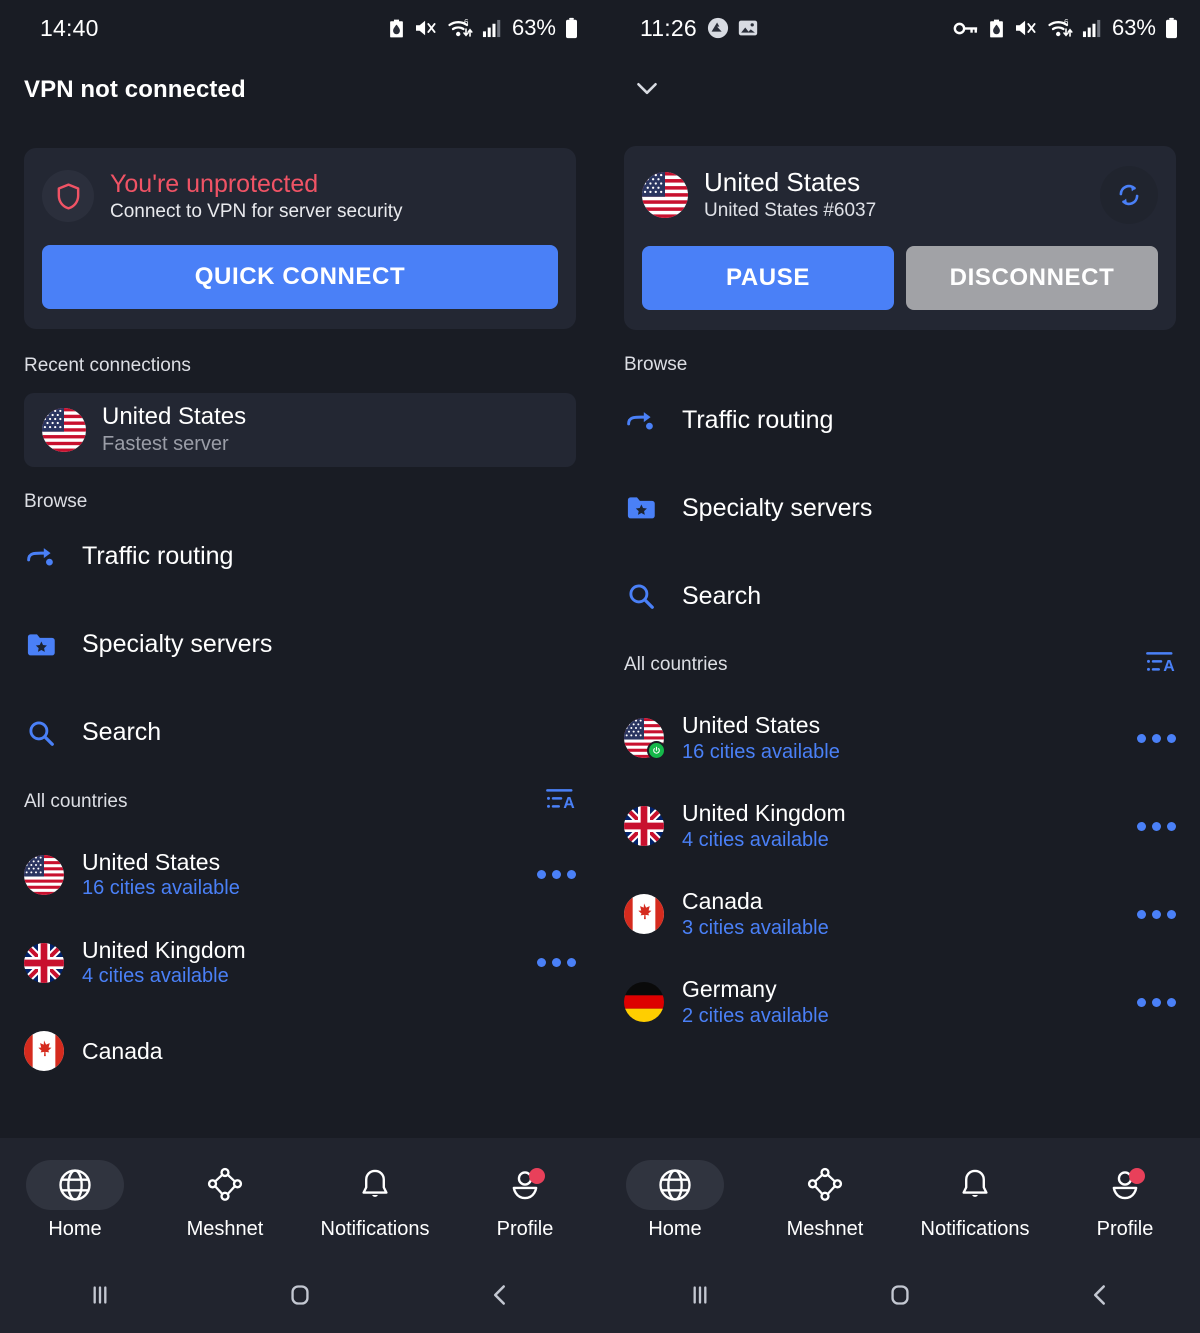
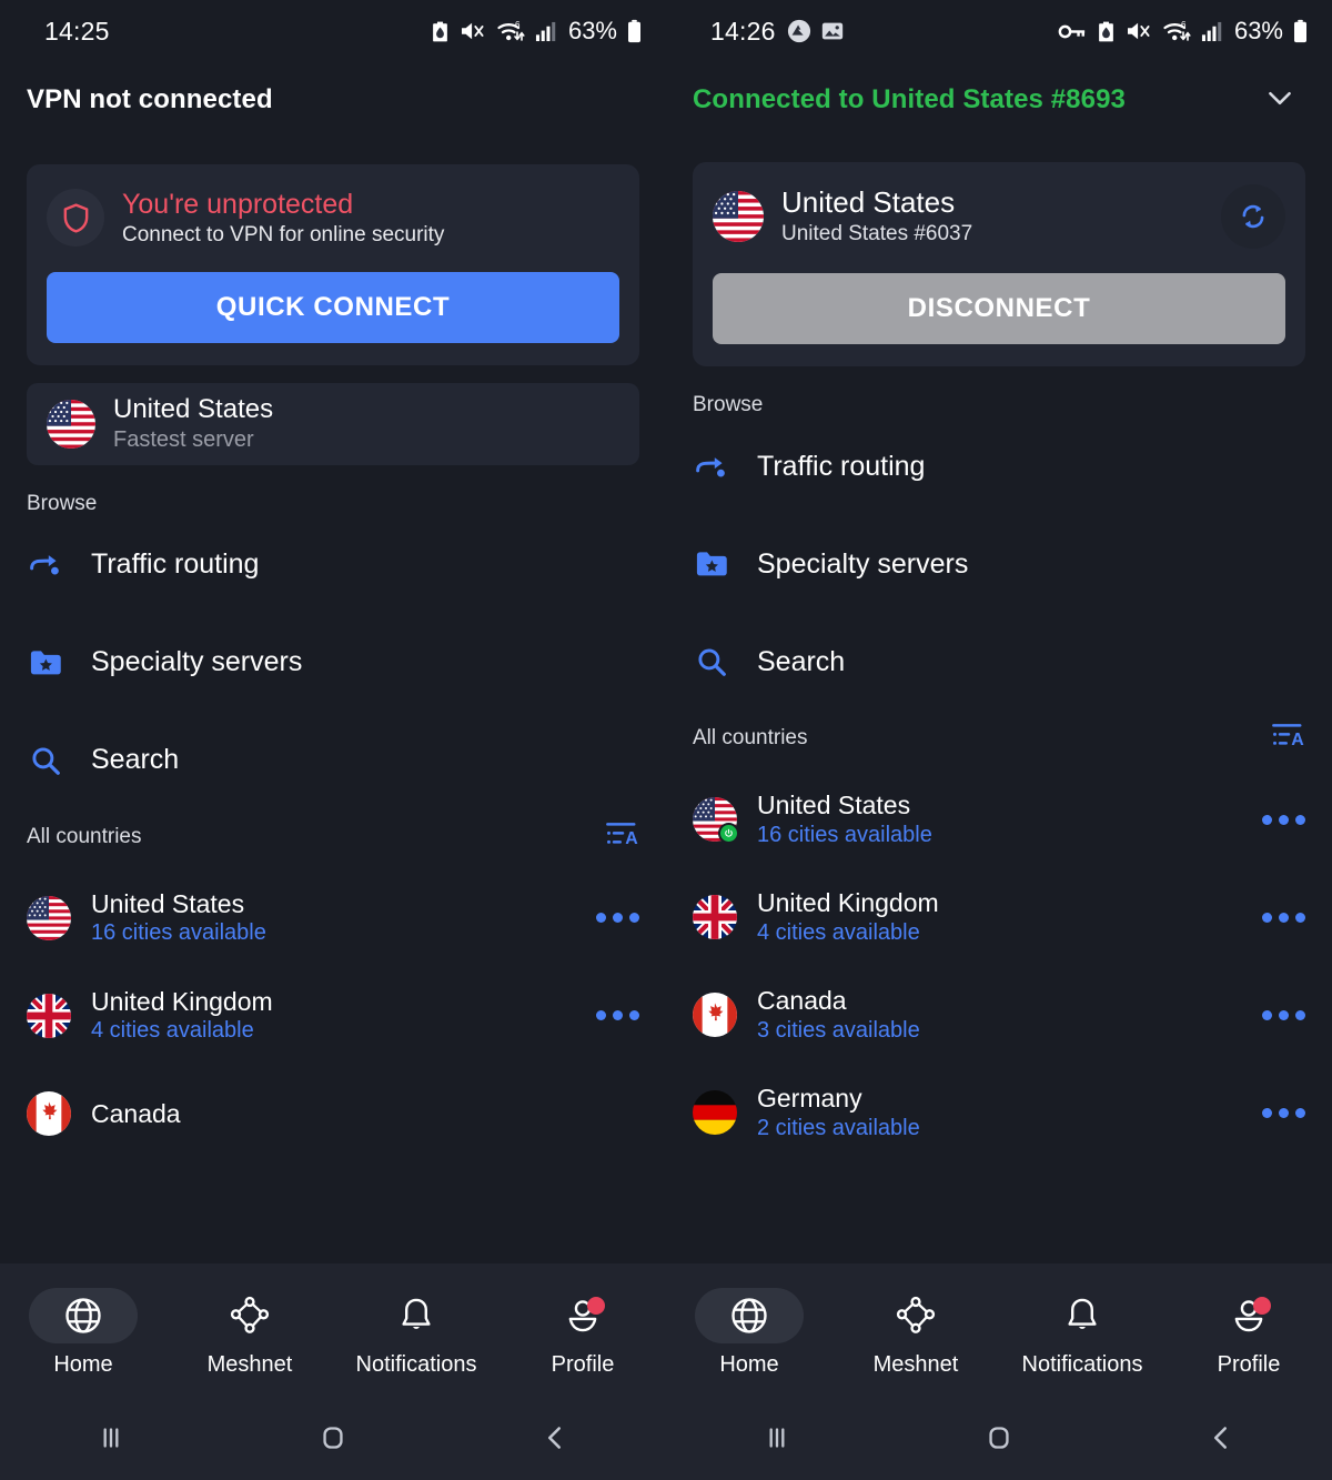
- 14:40
+ 14:25
  63%
  VPN not connected
  You're unprotected
- Connect to VPN for server security
+ Connect to VPN for online security
  QUICK CONNECT
- Recent connections
  United States
  Fastest server
  Browse
  Traffic routing
  Specialty servers
  Search
  All countries
  United States
  16 cities available
  United Kingdom
  4 cities available
  Canada
  Home
  Meshnet
  Notifications
  Profile
- 11:26
+ 14:26
  63%
+ Connected to United States #8693
  United States
  United States #6037
- PAUSE
  DISCONNECT
  Browse
  Traffic routing
  Specialty servers
  Search
  All countries
  United States
  16 cities available
  United Kingdom
  4 cities available
  Canada
  3 cities available
  Germany
  2 cities available
  Home
  Meshnet
  Notifications
  Profile
